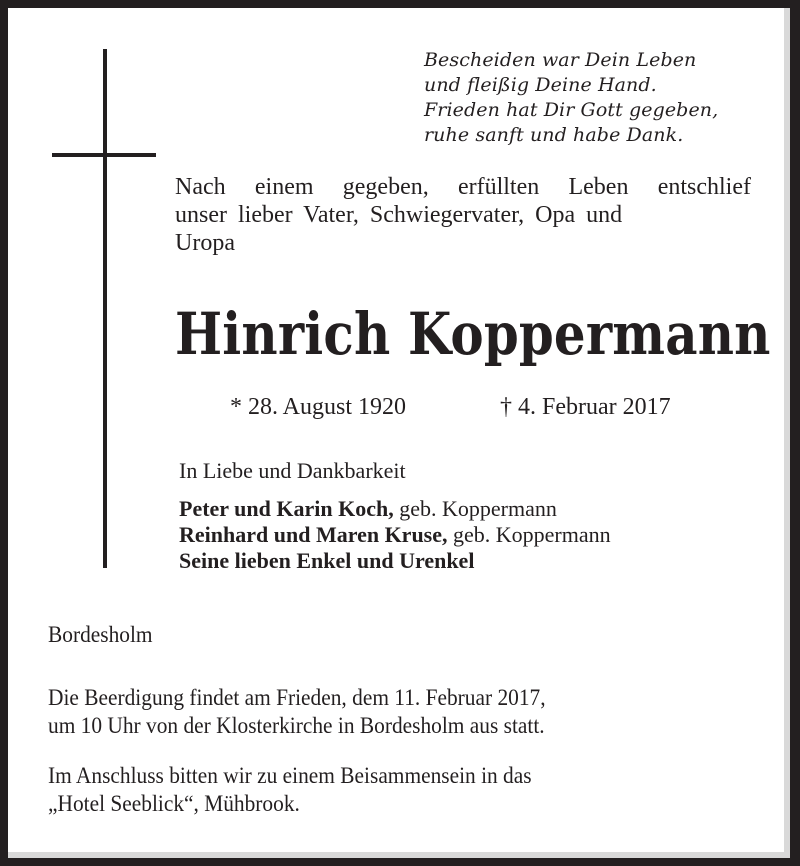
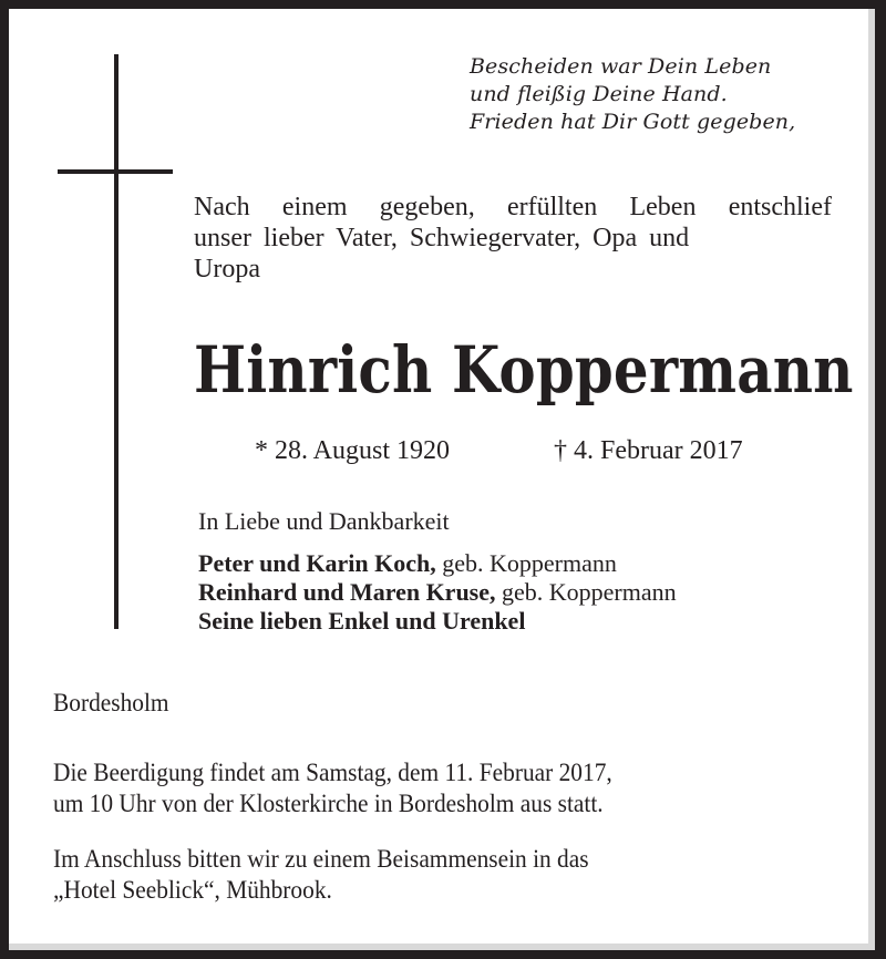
  Bescheiden war Dein Leben
  und fleißig Deine Hand.
  Frieden hat Dir Gott gegeben,
- ruhe sanft und habe Dank.
  Nach einem gegeben, erfüllten Leben entschlief
  unser lieber Vater, Schwiegervater, Opa und
  Uropa
  Hinrich Koppermann
  * 28. August 1920 † 4. Februar 2017
  In Liebe und Dankbarkeit
  Peter und Karin Koch, geb. Koppermann
  Reinhard und Maren Kruse, geb. Koppermann
  Seine lieben Enkel und Urenkel
  Bordesholm
- Die Beerdigung findet am Frieden, dem 11. Februar 2017,
+ Die Beerdigung findet am Samstag, dem 11. Februar 2017,
  um 10 Uhr von der Klosterkirche in Bordesholm aus statt.
  Im Anschluss bitten wir zu einem Beisammensein in das
  „Hotel Seeblick“, Mühbrook.
